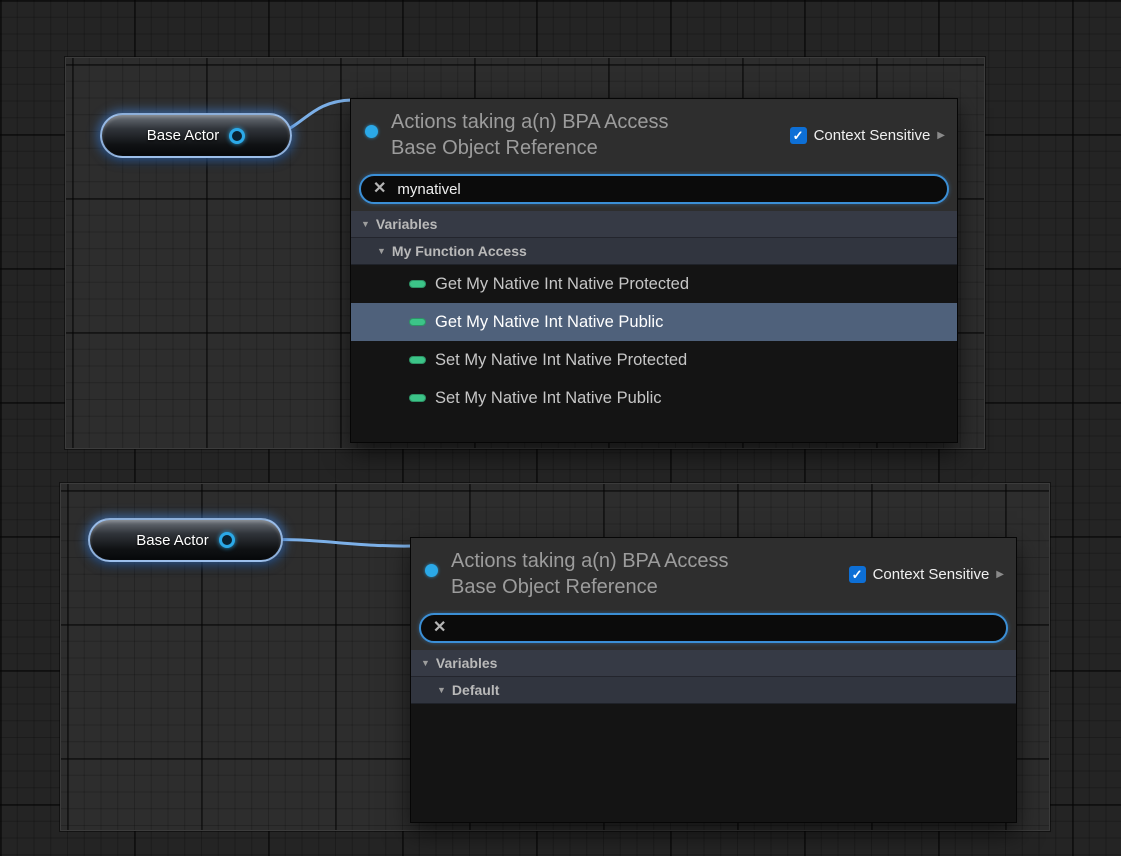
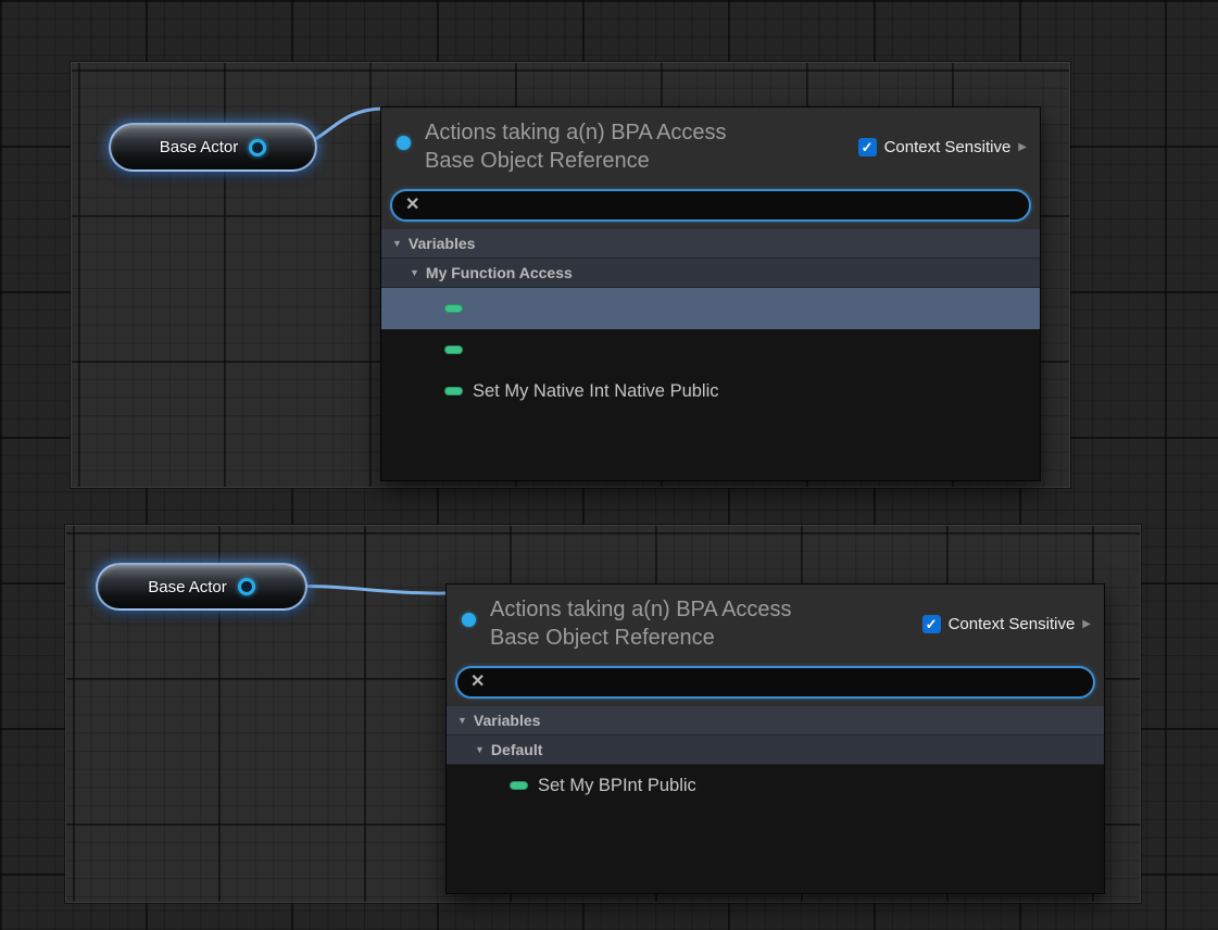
  Base Actor
  Actions taking a(n) BPA Access
  Base Object Reference
  ✓
  Context Sensitive
  ▶
  ✕
- mynativel
  ▼
  Variables
  ▼
  My Function Access
- Get My Native Int Native Protected
- Get My Native Int Native Public
- Set My Native Int Native Protected
  Set My Native Int Native Public
  Base Actor
  Actions taking a(n) BPA Access
  Base Object Reference
  ✓
  Context Sensitive
  ▶
  ✕
  ▼
  Variables
  ▼
  Default
+ Set My BPInt Public
